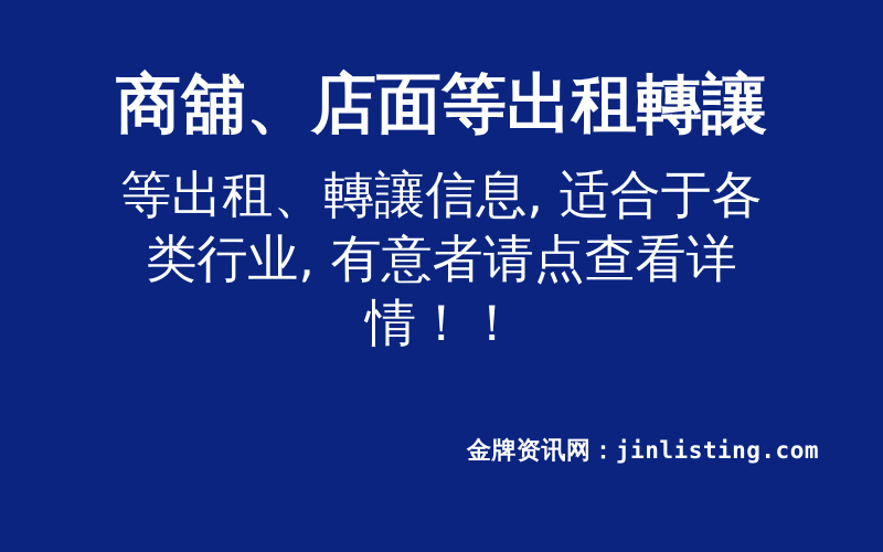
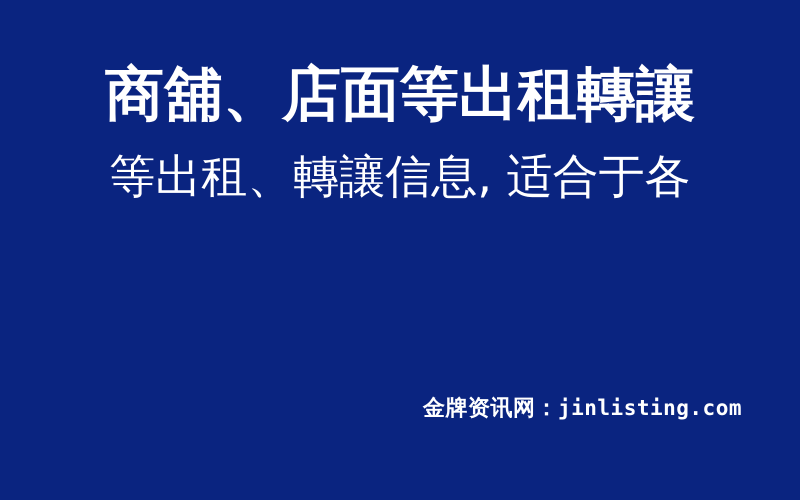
  商舖、店面等出租轉讓
  等出租、轉讓信息, 适合于各
- 类行业, 有意者请点查看详
- 情！！
  金牌资讯网：jinlisting.com
